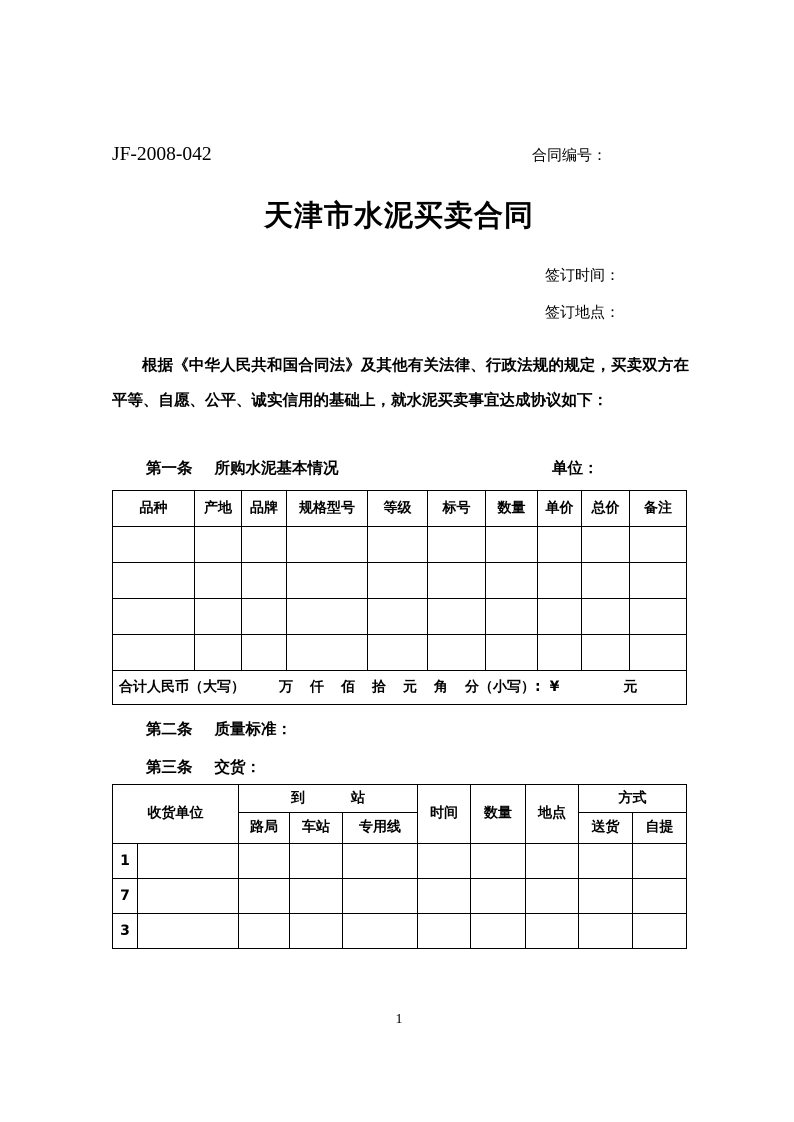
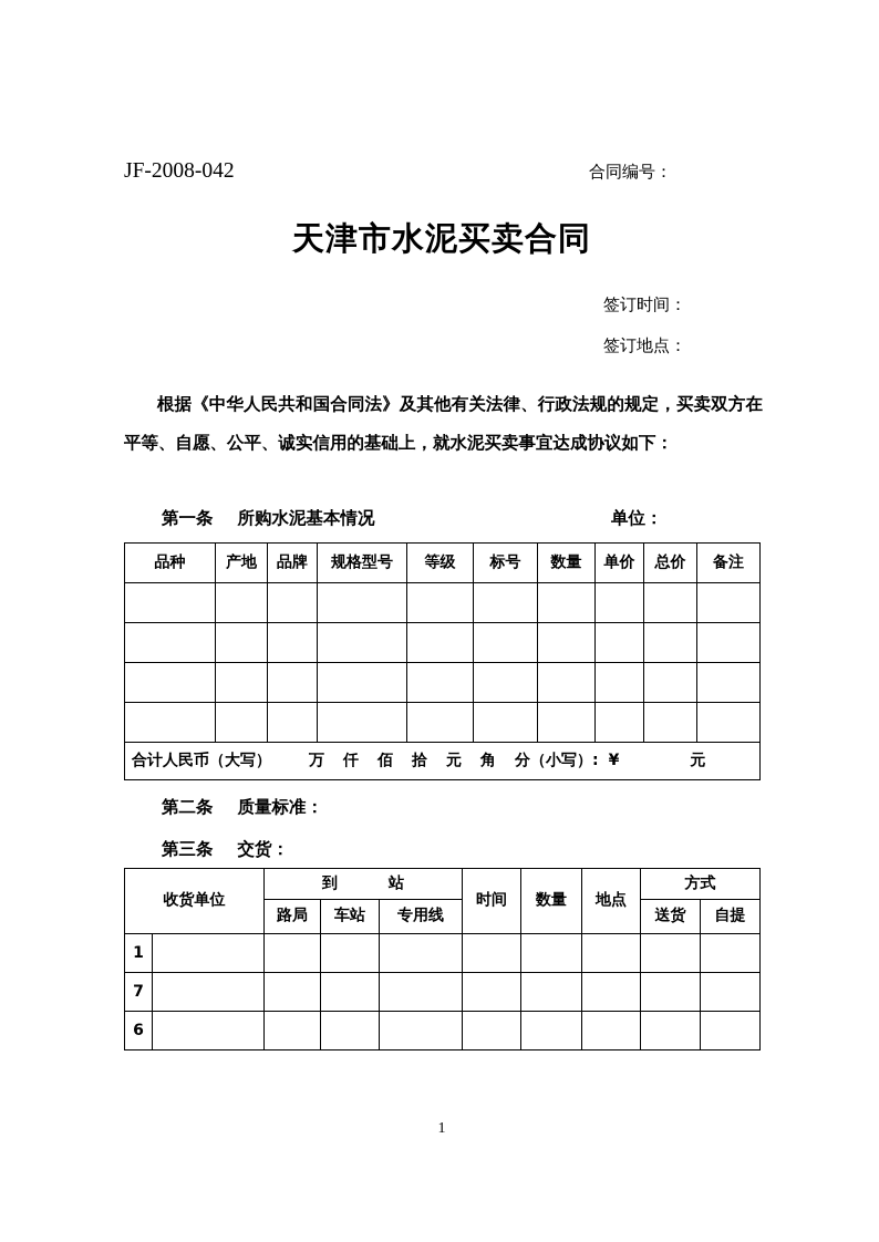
  JF-2008-042
  合同编号：
  天津市水泥买卖合同
  签订时间：
  签订地点：
  根据《中华人民共和国合同法》及其他有关法律、行政法规的规定，买卖双方在平等、自愿、公平、诚实信用的基础上，就水泥买卖事宜达成协议如下：
  第一条 所购水泥基本情况
  单位：
  品种	产地	品牌	规格型号	等级	标号	数量	单价	总价	备注
  合计人民币（大写） 万 仟 佰 拾 元 角 分（小写）: ¥ 元
  第二条 质量标准：
  第三条 交货：
  收货单位	到 站	时间	数量	地点	方式
  路局	车站	专用线	送货	自提
  1
  7
- 3
+ 6
  1
